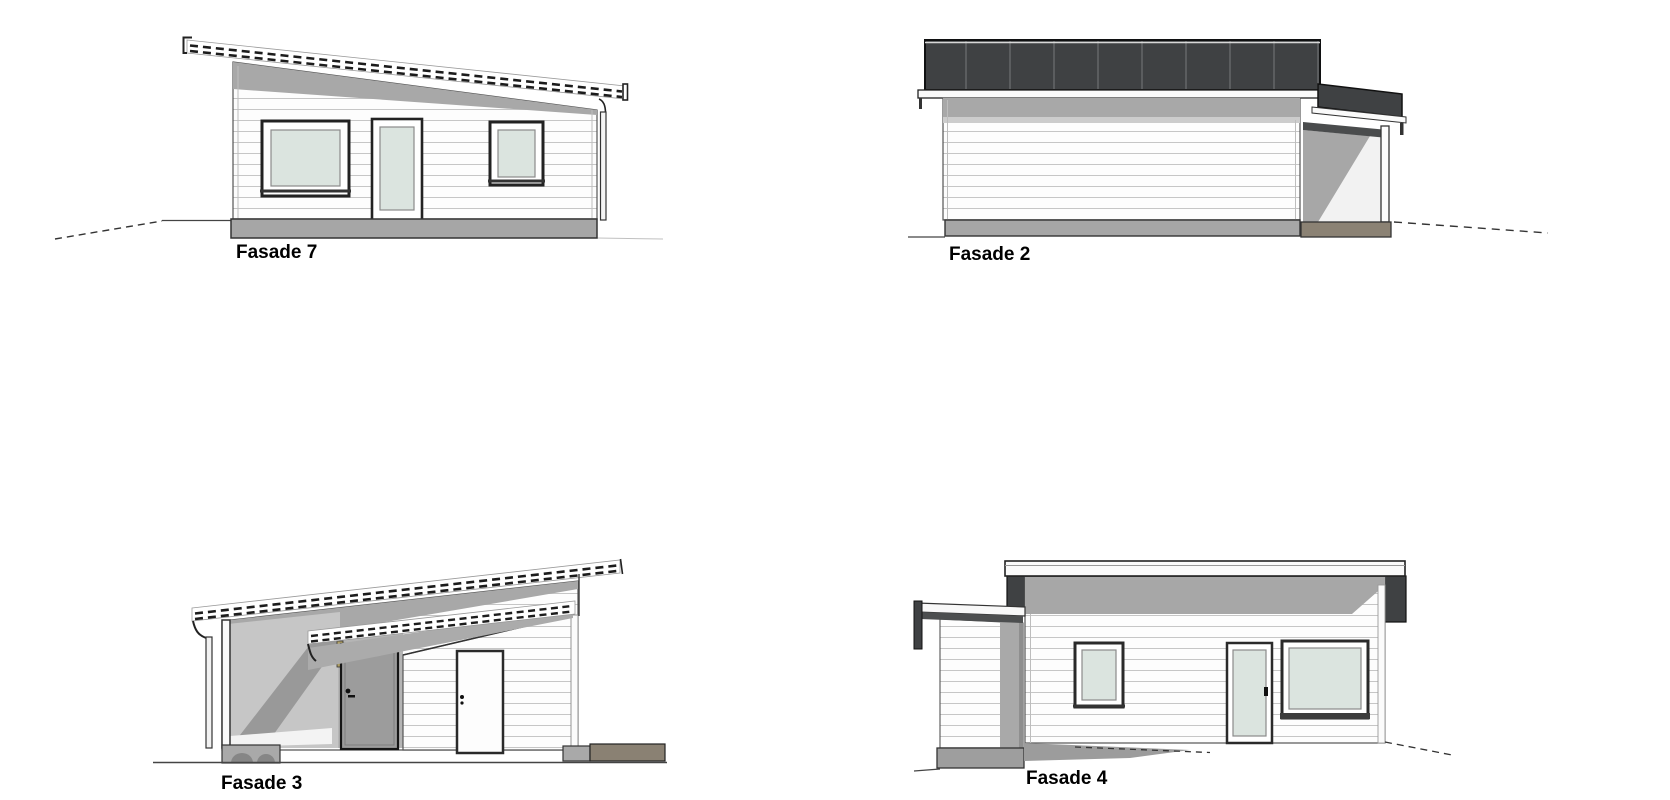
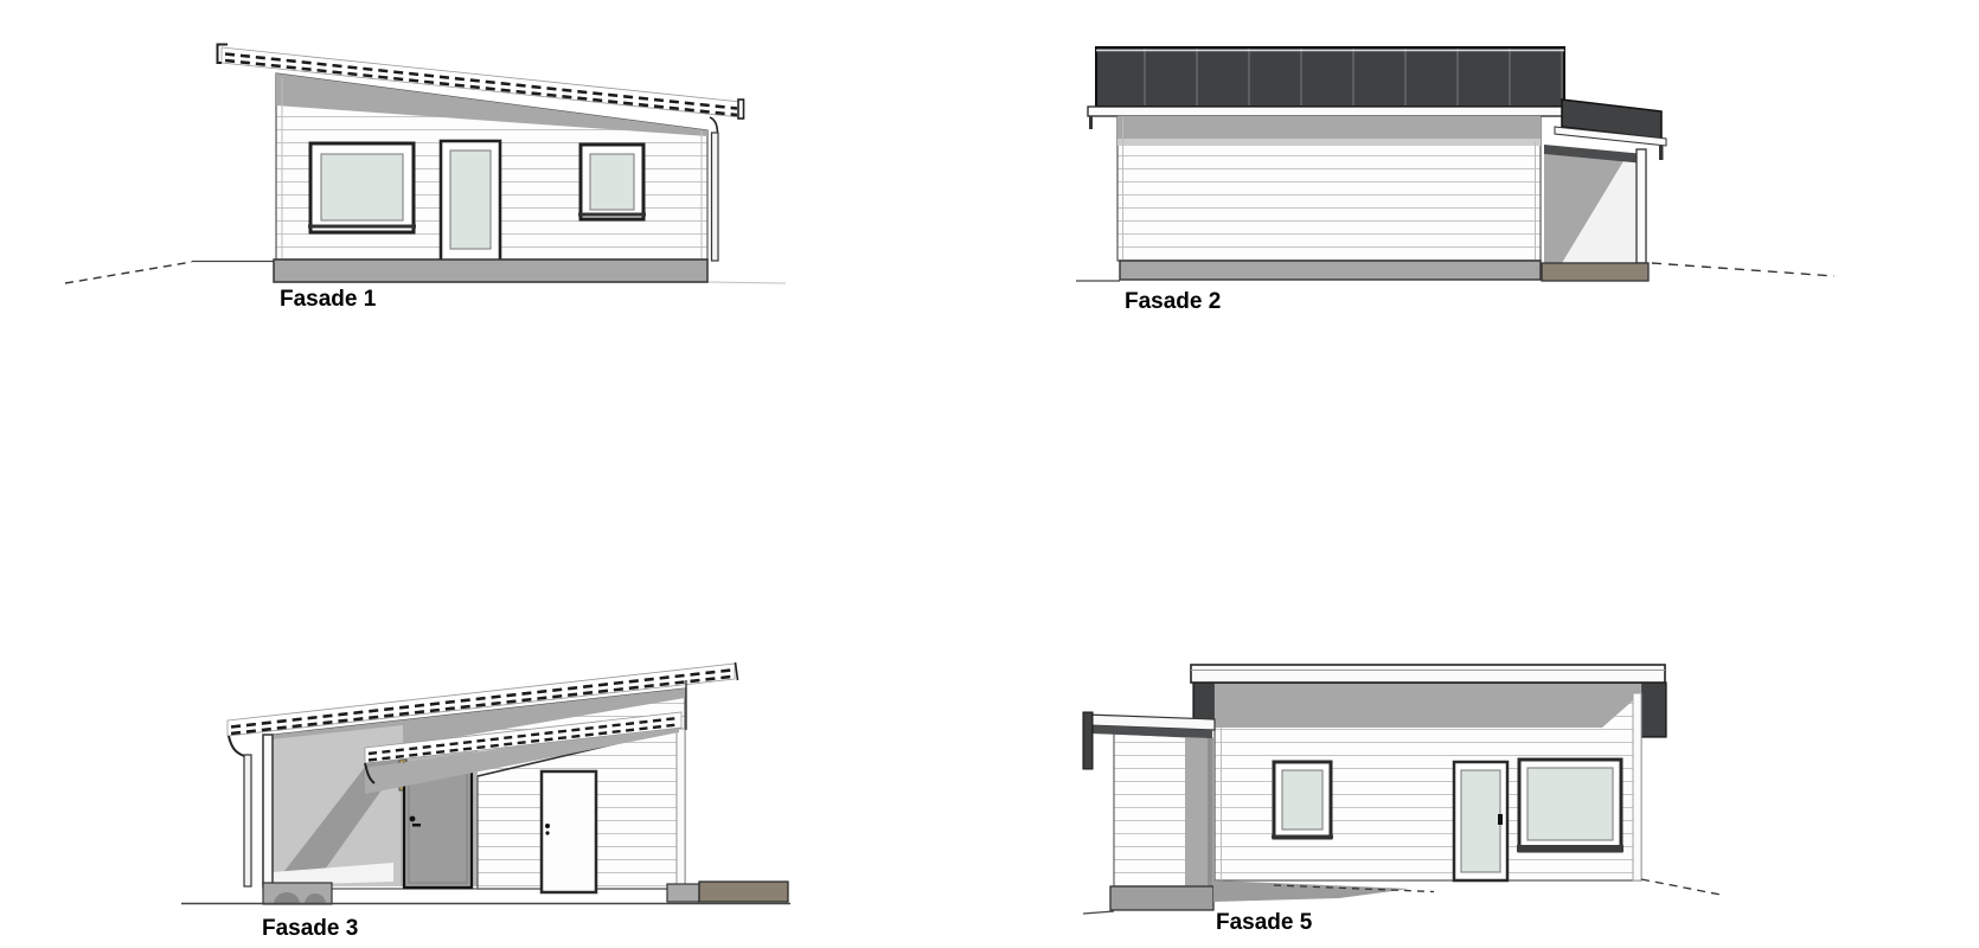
- Fasade 7
+ Fasade 1
  Fasade 2
  Fasade 3
- Fasade 4
+ Fasade 5
